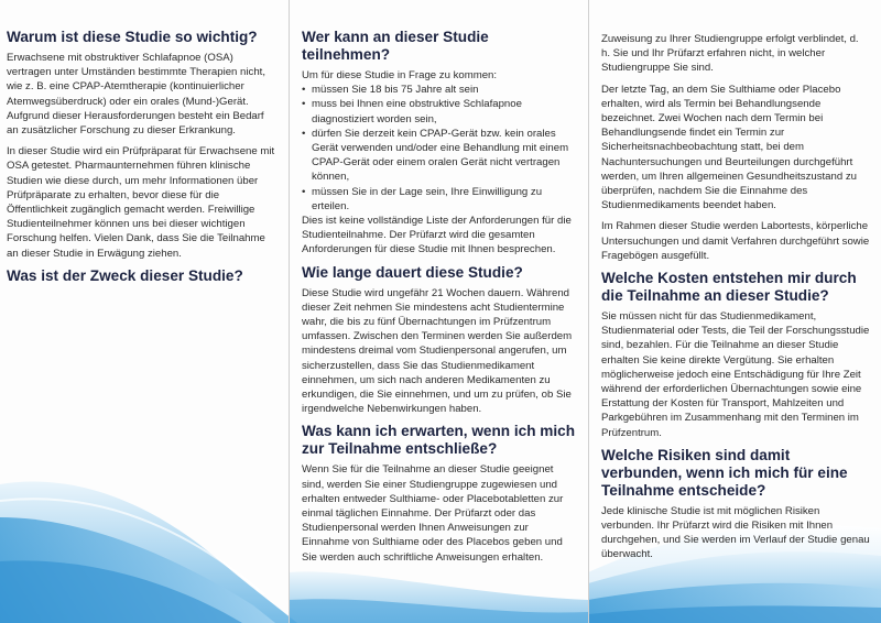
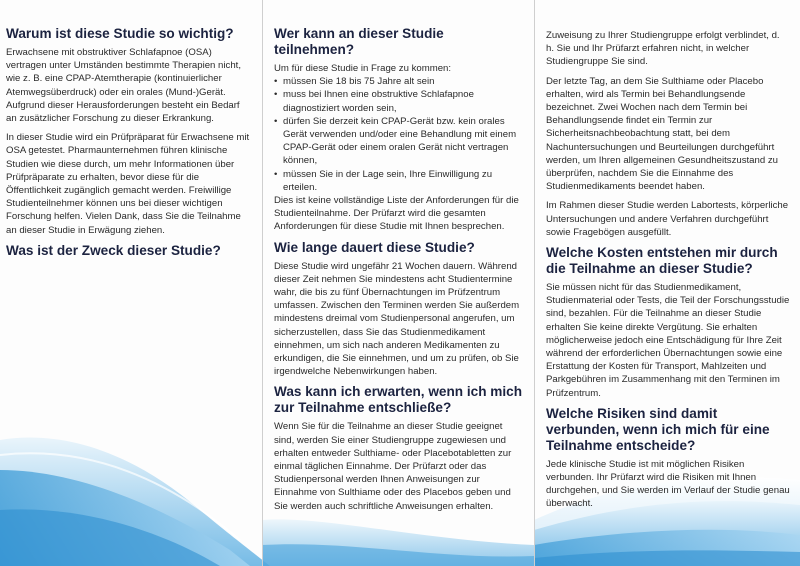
  Warum ist diese Studie so wichtig?
  Erwachsene mit obstruktiver Schlafapnoe (OSA) vertragen unter Umständen bestimmte Therapien nicht, wie z. B. eine CPAP-Atemtherapie (kontinuierlicher Atemwegsüberdruck) oder ein orales (Mund-)Gerät. Aufgrund dieser Herausforderungen besteht ein Bedarf an zusätzlicher Forschung zu dieser Erkrankung.
  In dieser Studie wird ein Prüfpräparat für Erwachsene mit OSA getestet. Pharmaunternehmen führen klinische Studien wie diese durch, um mehr Informationen über Prüfpräparate zu erhalten, bevor diese für die Öffentlichkeit zugänglich gemacht werden. Freiwillige Studienteilnehmer können uns bei dieser wichtigen Forschung helfen. Vielen Dank, dass Sie die Teilnahme an dieser Studie in Erwägung ziehen.
  Was ist der Zweck dieser Studie?
  Wer kann an dieser Studie teilnehmen?
  Um für diese Studie in Frage zu kommen:
  müssen Sie 18 bis 75 Jahre alt sein
  muss bei Ihnen eine obstruktive Schlafapnoe diagnostiziert worden sein,
  dürfen Sie derzeit kein CPAP-Gerät bzw. kein orales Gerät verwenden und/oder eine Behandlung mit einem CPAP-Gerät oder einem oralen Gerät nicht vertragen können,
  müssen Sie in der Lage sein, Ihre Einwilligung zu erteilen.
  Dies ist keine vollständige Liste der Anforderungen für die Studienteilnahme. Der Prüfarzt wird die gesamten Anforderungen für diese Studie mit Ihnen besprechen.
  Wie lange dauert diese Studie?
  Diese Studie wird ungefähr 21 Wochen dauern. Während dieser Zeit nehmen Sie mindestens acht Studientermine wahr, die bis zu fünf Übernachtungen im Prüfzentrum umfassen. Zwischen den Terminen werden Sie außerdem mindestens dreimal vom Studienpersonal angerufen, um sicherzustellen, dass Sie das Studienmedikament einnehmen, um sich nach anderen Medikamenten zu erkundigen, die Sie einnehmen, und um zu prüfen, ob Sie irgendwelche Nebenwirkungen haben.
  Was kann ich erwarten, wenn ich mich zur Teilnahme entschließe?
  Wenn Sie für die Teilnahme an dieser Studie geeignet sind, werden Sie einer Studiengruppe zugewiesen und erhalten entweder Sulthiame- oder Placebotabletten zur einmal täglichen Einnahme. Der Prüfarzt oder das Studienpersonal werden Ihnen Anweisungen zur Einnahme von Sulthiame oder des Placebos geben und Sie werden auch schriftliche Anweisungen erhalten.
  Zuweisung zu Ihrer Studiengruppe erfolgt verblindet, d. h. Sie und Ihr Prüfarzt erfahren nicht, in welcher Studiengruppe Sie sind.
  Der letzte Tag, an dem Sie Sulthiame oder Placebo erhalten, wird als Termin bei Behandlungsende bezeichnet. Zwei Wochen nach dem Termin bei Behandlungsende findet ein Termin zur Sicherheitsnachbeobachtung statt, bei dem Nachuntersuchungen und Beurteilungen durchgeführt werden, um Ihren allgemeinen Gesundheitszustand zu überprüfen, nachdem Sie die Einnahme des Studienmedikaments beendet haben.
- Im Rahmen dieser Studie werden Labortests, körperliche Untersuchungen und damit Verfahren durchgeführt sowie Fragebögen ausgefüllt.
+ Im Rahmen dieser Studie werden Labortests, körperliche Untersuchungen und andere Verfahren durchgeführt sowie Fragebögen ausgefüllt.
  Welche Kosten entstehen mir durch die Teilnahme an dieser Studie?
  Sie müssen nicht für das Studienmedikament, Studienmaterial oder Tests, die Teil der Forschungsstudie sind, bezahlen. Für die Teilnahme an dieser Studie erhalten Sie keine direkte Vergütung. Sie erhalten möglicherweise jedoch eine Entschädigung für Ihre Zeit während der erforderlichen Übernachtungen sowie eine Erstattung der Kosten für Transport, Mahlzeiten und Parkgebühren im Zusammenhang mit den Terminen im Prüfzentrum.
  Welche Risiken sind damit verbunden, wenn ich mich für eine Teilnahme entscheide?
  Jede klinische Studie ist mit möglichen Risiken verbunden. Ihr Prüfarzt wird die Risiken mit Ihnen durchgehen, und Sie werden im Verlauf der Studie genau überwacht.
